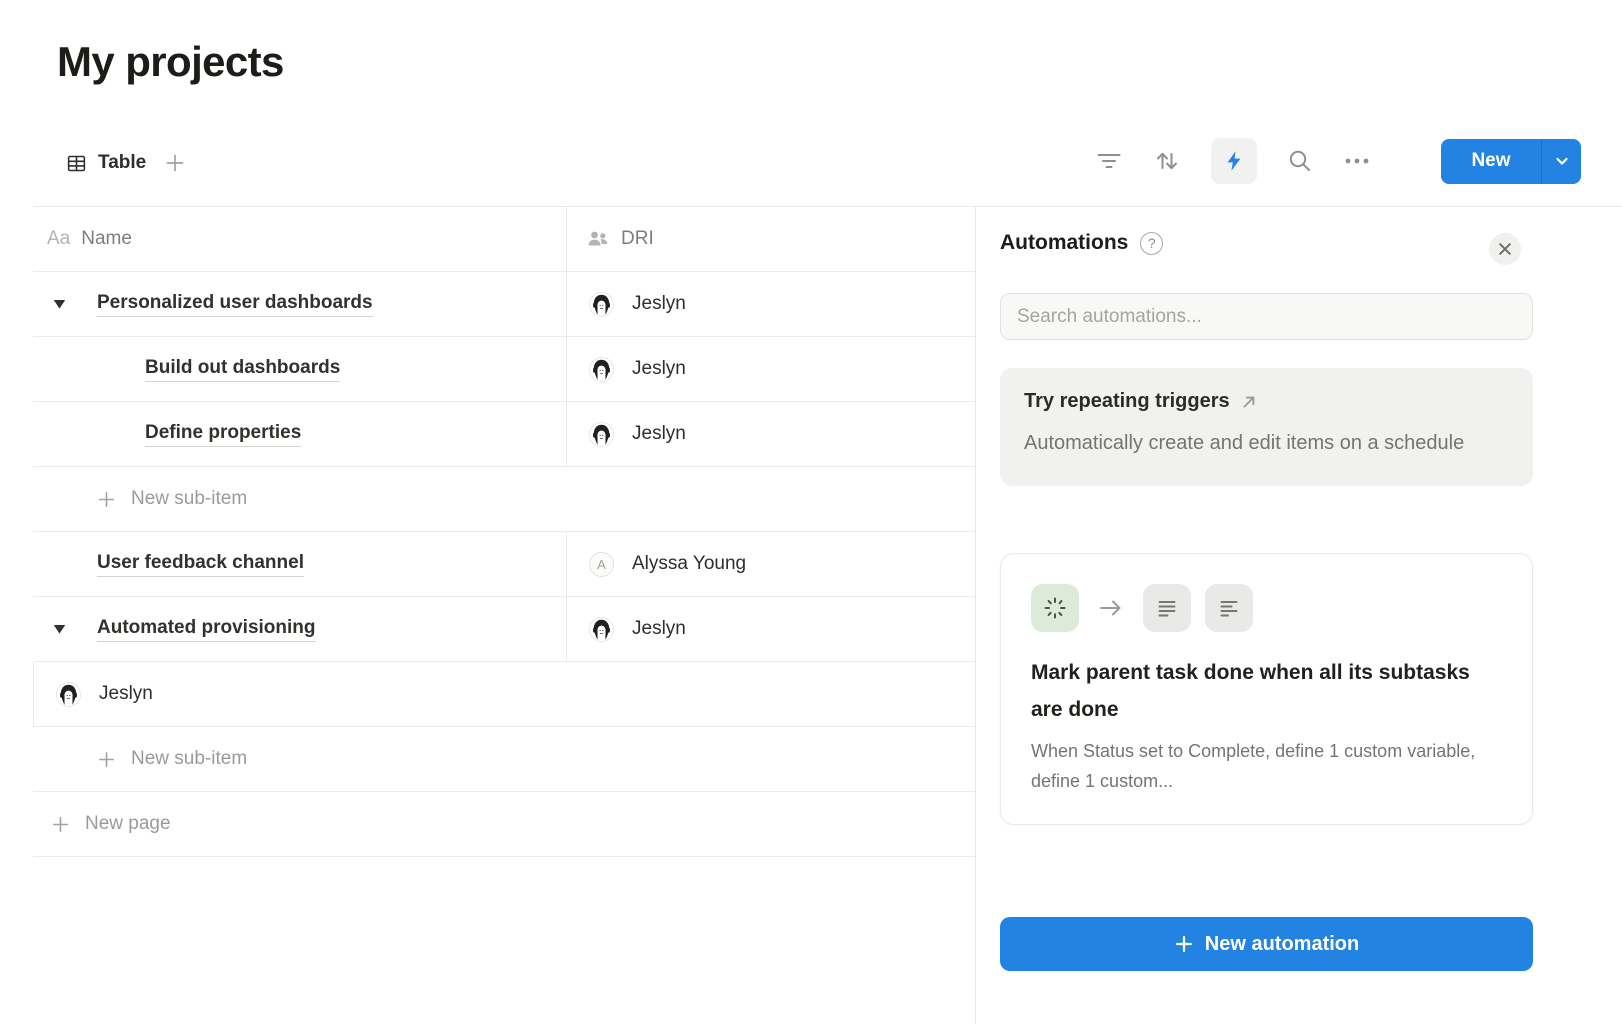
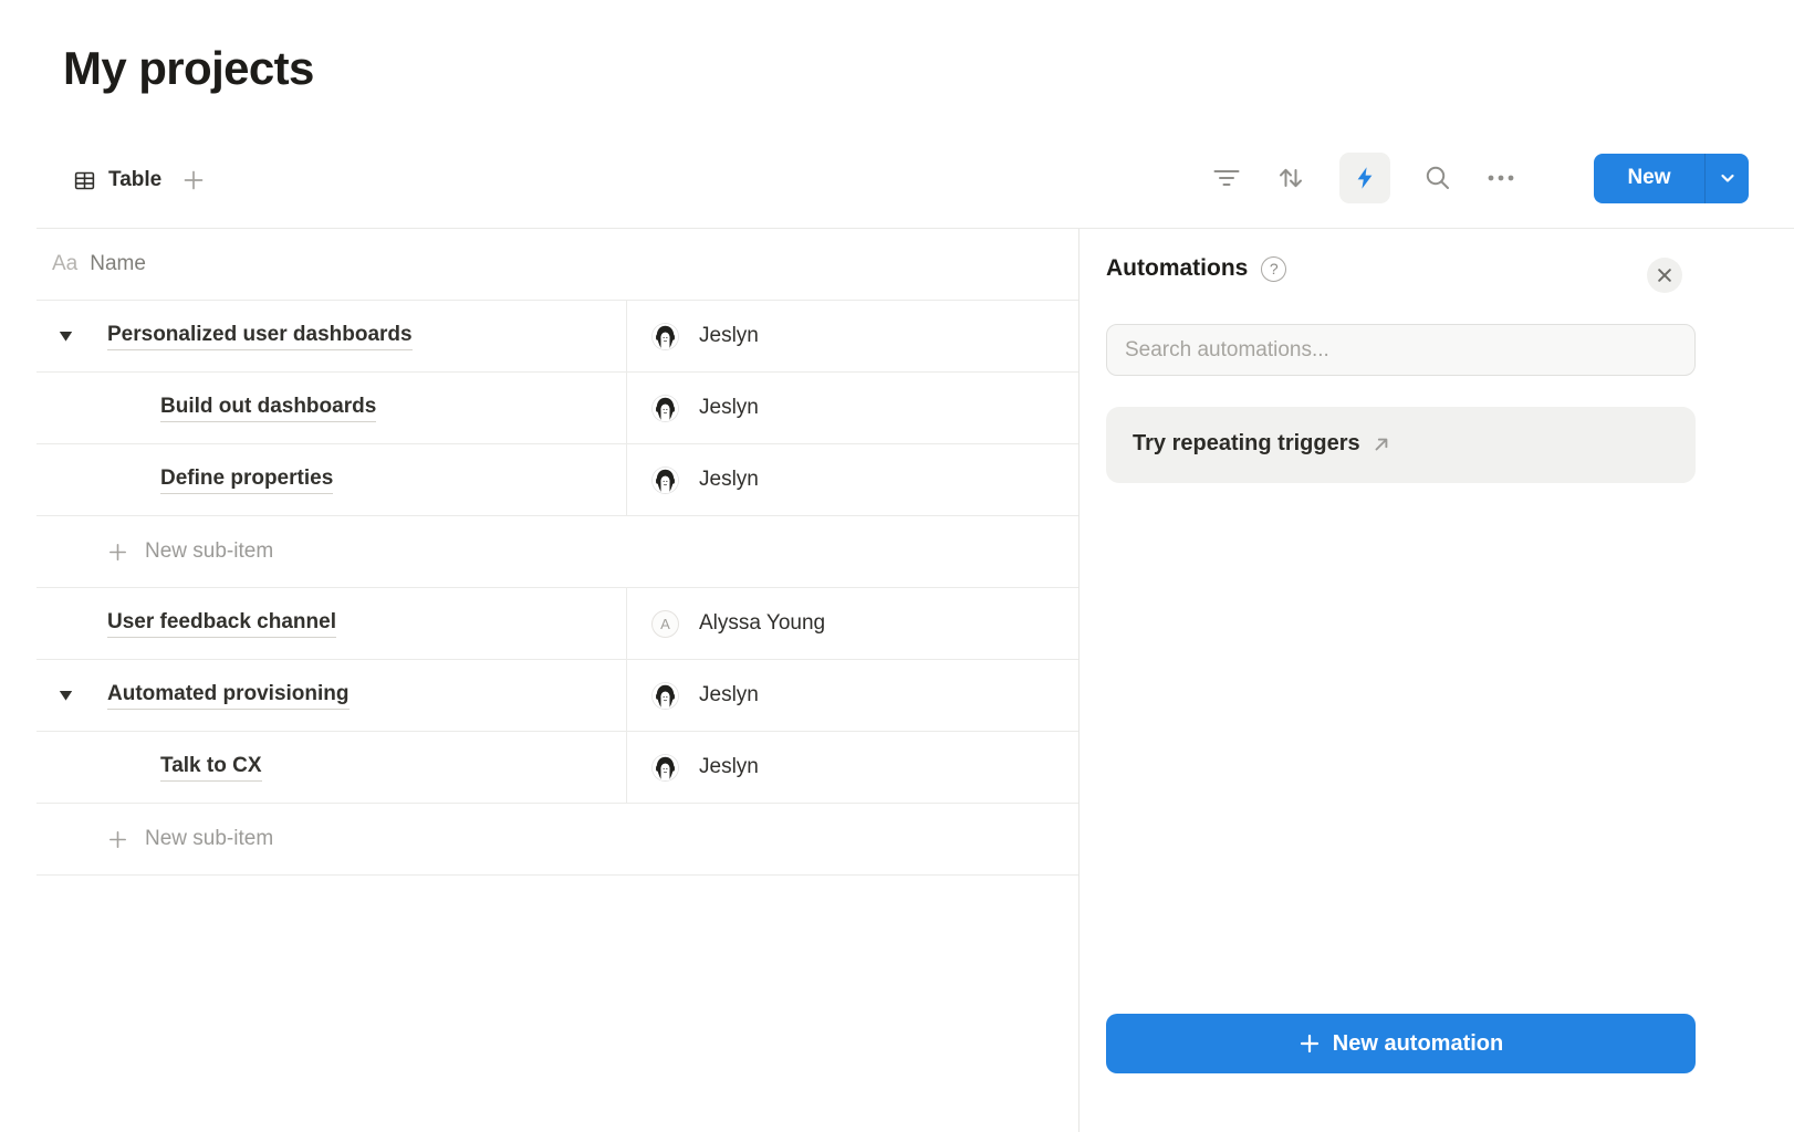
  My projects
  Table
  New
  Aa
  Name
- DRI
  Personalized user dashboards
  Jeslyn
  Build out dashboards
  Jeslyn
  Define properties
  Jeslyn
  New sub-item
  User feedback channel
  A
  Alyssa Young
  Automated provisioning
  Jeslyn
+ Talk to CX
  Jeslyn
  New sub-item
- New page
  Automations
  ?
  Search automations...
  Try repeating triggers
- Automatically create and edit items on a schedule
- Mark parent task done when all its subtasks are done
- When Status set to Complete, define 1 custom variable, define 1 custom...
  New automation
